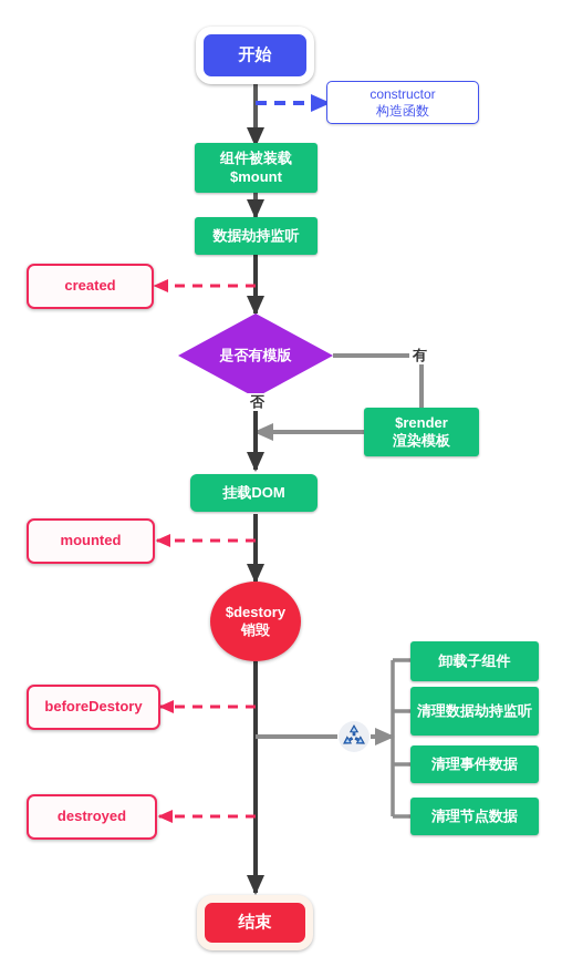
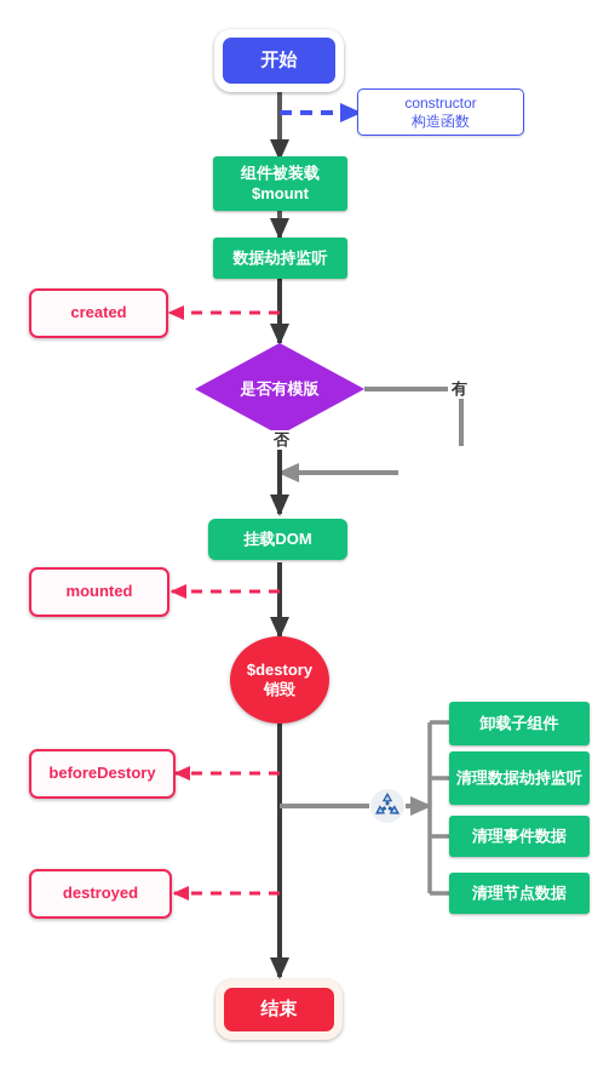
  开始
  constructor
  构造函数
  组件被装载
  $mount
  数据劫持监听
  created
  是否有模版
  有
  否
- $render
- 渲染模板
  挂载DOM
  mounted
  $destory
  销毁
  beforeDestory
  destroyed
  卸载子组件
  清理数据劫持监听
  清理事件数据
  清理节点数据
  结束
